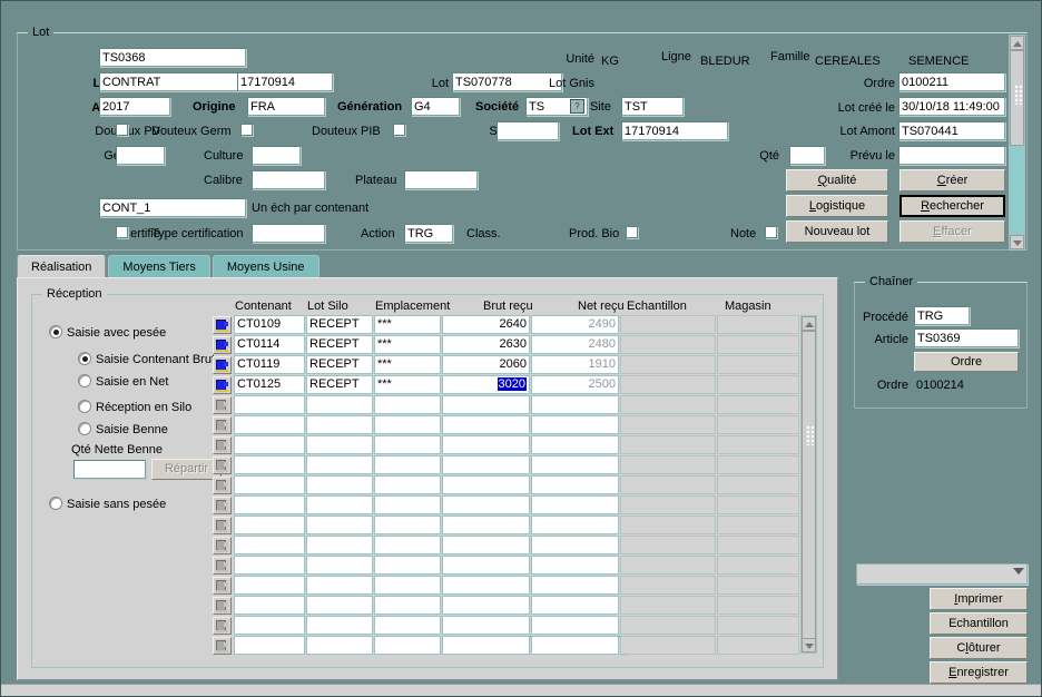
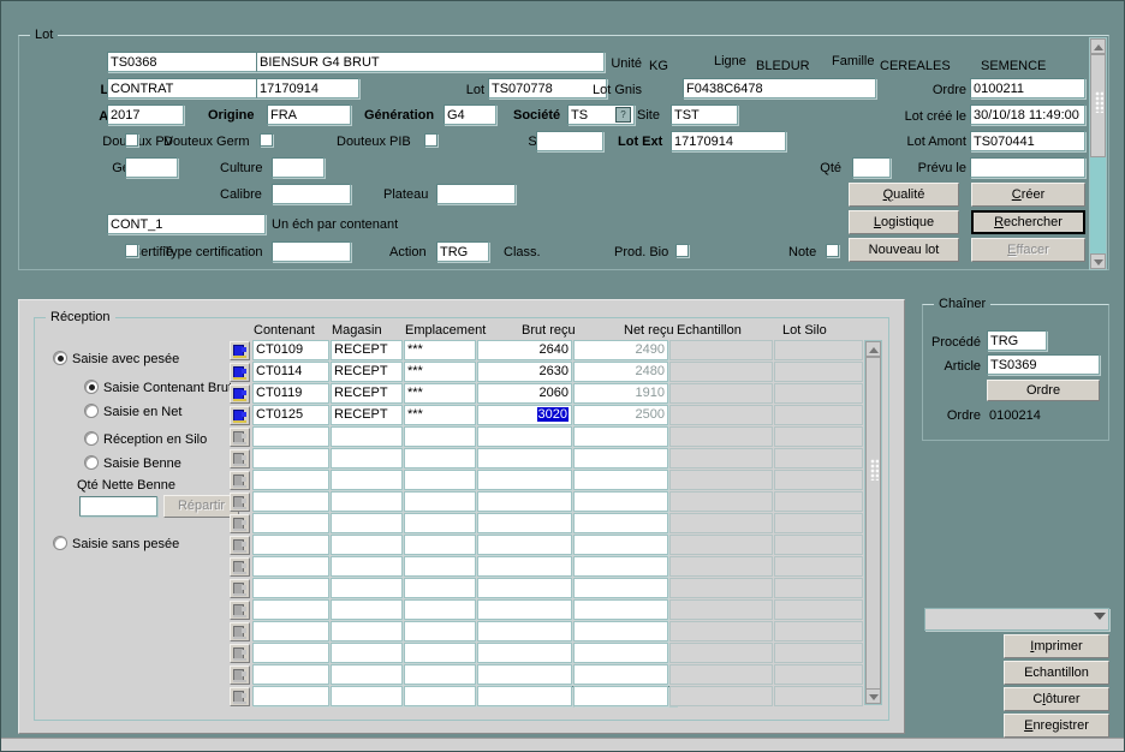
  Lot
  TS0368
+ BIENSUR G4 BRUT
  Unité
  KG
  Ligne
  BLEDUR
  Famille
  CEREALES
  SEMENCE
  CONTRAT
  17170914
  Lot
  TS070778
  Lot Gnis
+ F0438C6478
  Ordre
  0100211
  2017
  Origine
  FRA
  Génération
  G4
  Société
  TS
  ?
  Site
  TST
  Lot créé le
  30/10/18 11:49:00
  Douux PV
  Douteux Germ
  Douteux PIB
  Lot Ext
  17170914
  Lot Amont
  TS070441
  Culture
  Qté
  Prévu le
  Calibre
  Plateau
  CONT_1
  Un éch par contenant
  ertifié
  Type certification
  Action
  TRG
  Class.
  Prod. Bio
  Note
  Qualité
  Créer
  Logistique
  Rechercher
  Nouveau lot
  Effacer
- Réalisation
- Moyens Tiers
- Moyens Usine
  Réception
  Saisie avec pesée
  Saisie Contenant Bru
  Saisie en Net
  Réception en Silo
  Saisie Benne
  Qté Nette Benne
  Répartir
  Saisie sans pesée
  Contenant
- Lot Silo
+ Magasin
  Emplacement
  Brut reçu
  Net reçu
  Echantillon
- Magasin
+ Lot Silo
  CT0109
  RECEPT
  ***
  2640
  2490
  CT0114
  RECEPT
  ***
  2630
  2480
  CT0119
  RECEPT
  ***
  2060
  1910
  CT0125
  RECEPT
  ***
  3020
  2500
  Chaîner
  Procédé
  TRG
  Article
  TS0369
  Ordre
  Ordre
  0100214
  Imprimer
  Echantillon
  Clôturer
  Enregistrer
